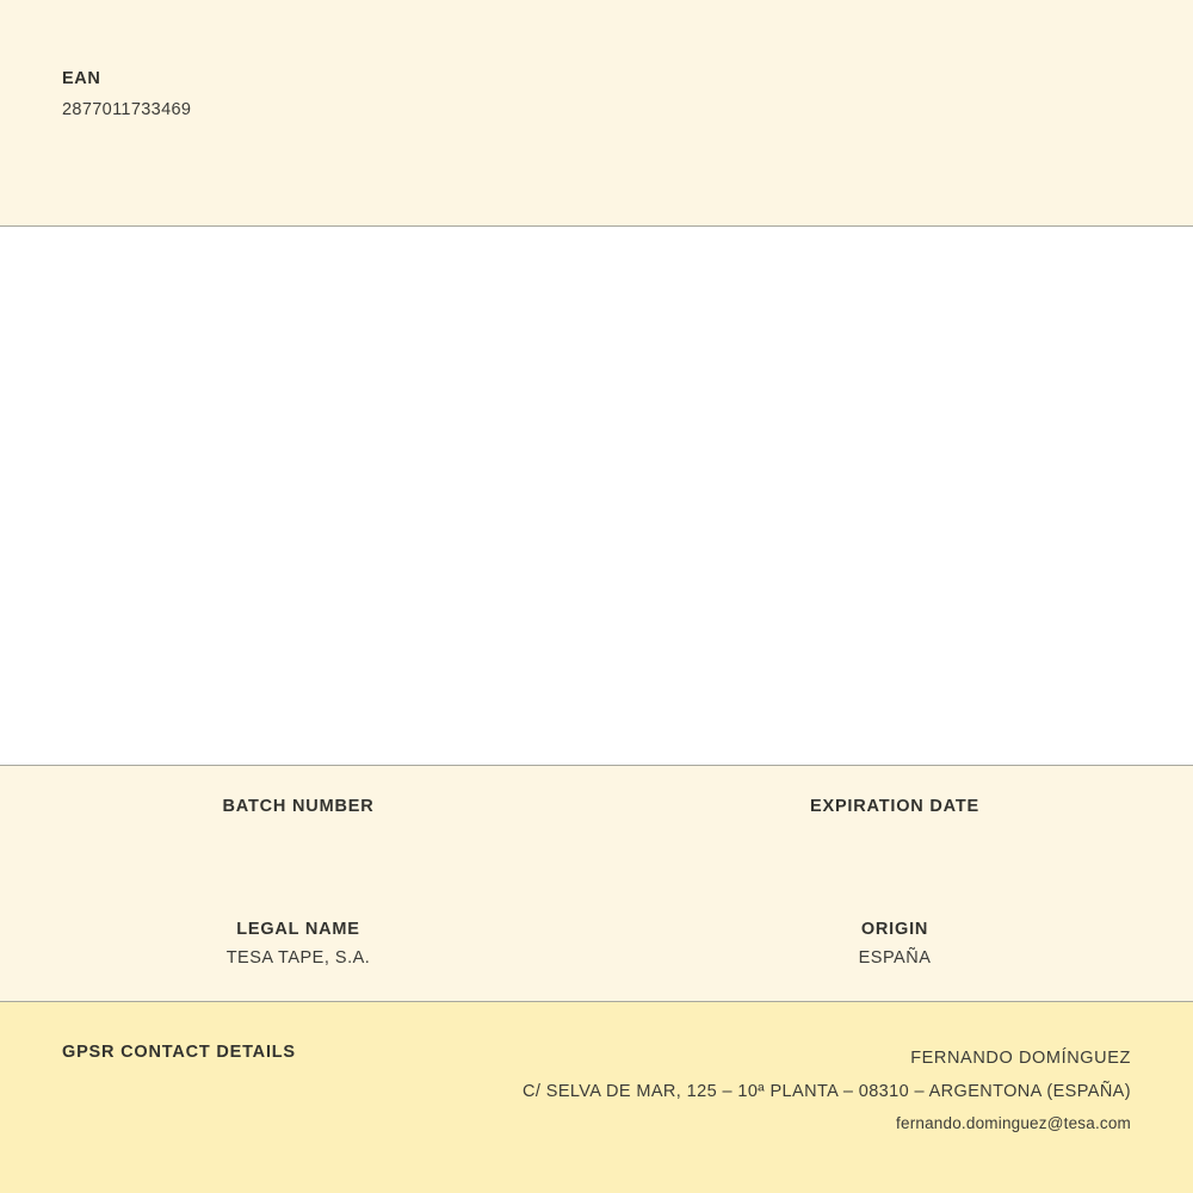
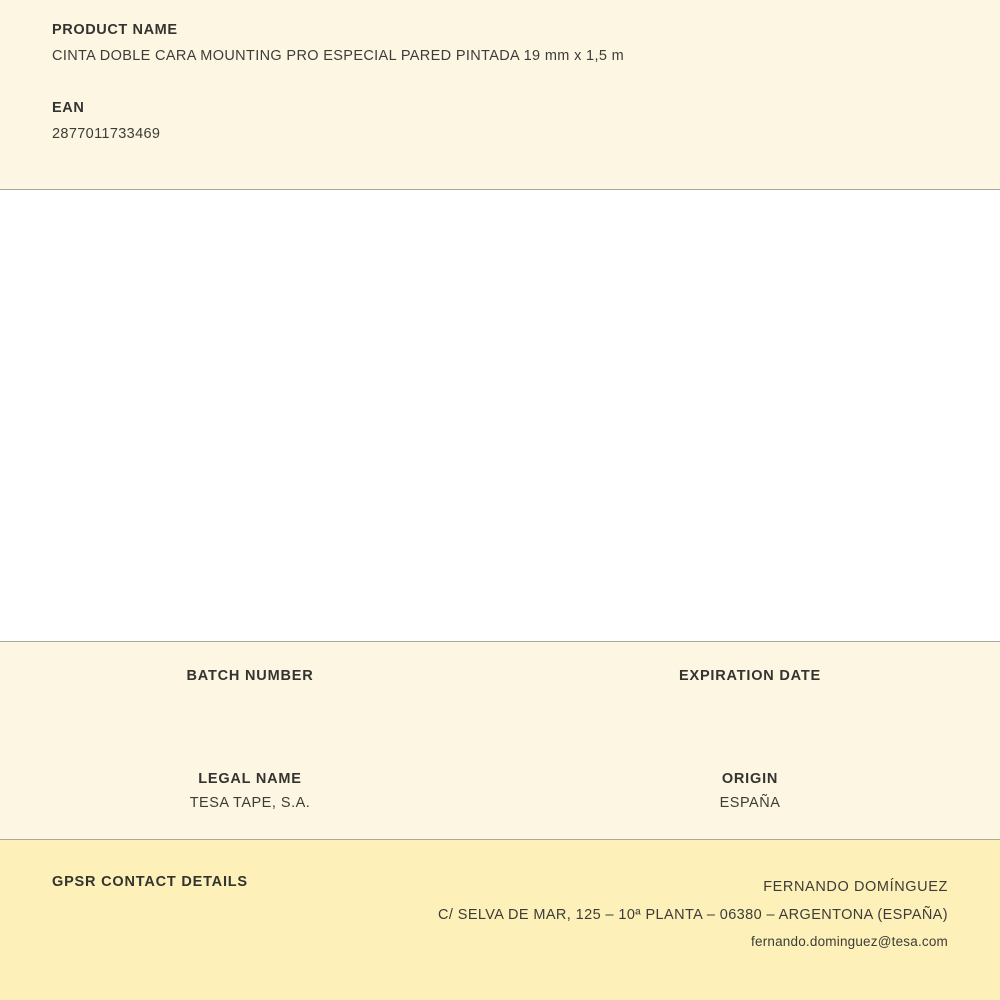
+ PRODUCT NAME
+ CINTA DOBLE CARA MOUNTING PRO ESPECIAL PARED PINTADA 19 mm x 1,5 m
  EAN
  2877011733469
  BATCH NUMBER
  EXPIRATION DATE
  LEGAL NAME
  TESA TAPE, S.A.
  ORIGIN
  ESPAÑA
  GPSR CONTACT DETAILS
  FERNANDO DOMÍNGUEZ
- C/ SELVA DE MAR, 125 – 10ª PLANTA – 08310 – ARGENTONA (ESPAÑA)
+ C/ SELVA DE MAR, 125 – 10ª PLANTA – 06380 – ARGENTONA (ESPAÑA)
  fernando.dominguez@tesa.com
